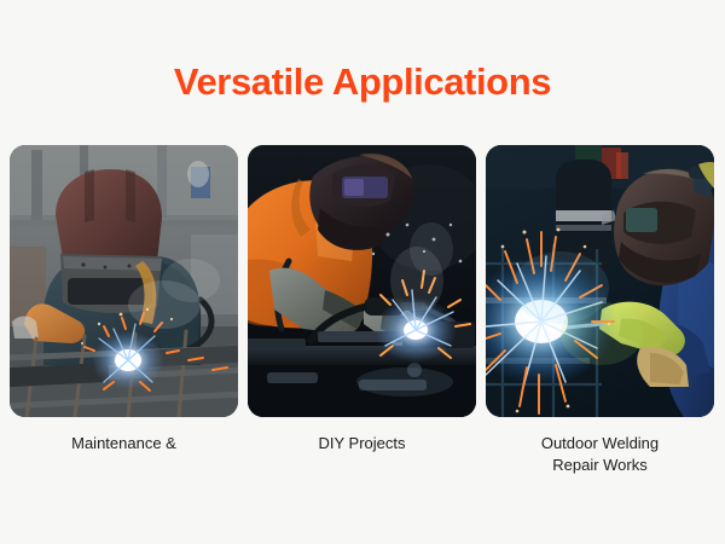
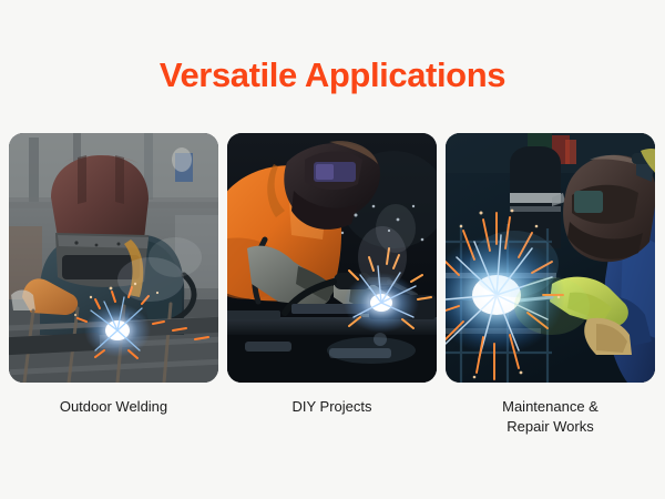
  Versatile Applications
- Maintenance &
+ Outdoor Welding
  DIY Projects
- Outdoor Welding
+ Maintenance &
  Repair Works
